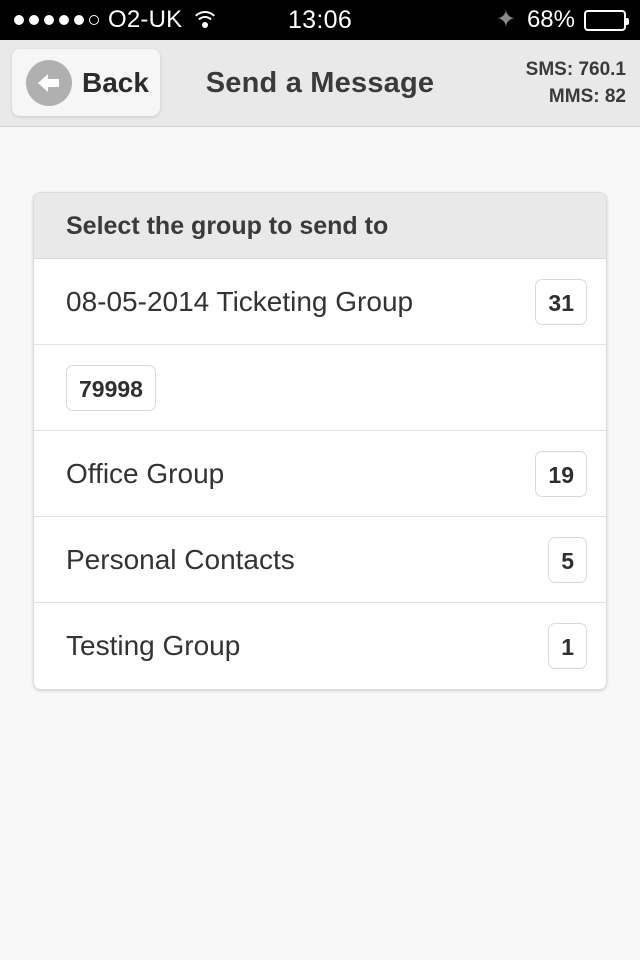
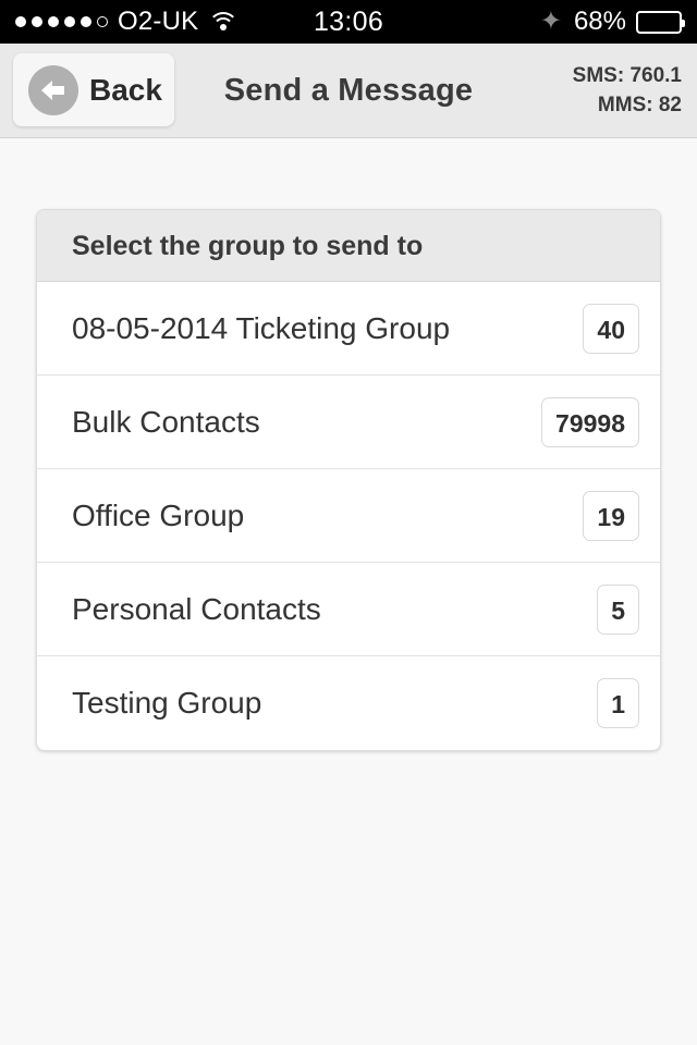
  O2-UK
  13:06
  ✦
  68%
  Back
  Send a Message
  SMS: 760.1
  MMS: 82
  Select the group to send to
  08-05-2014 Ticketing Group
- 31
+ 40
+ Bulk Contacts
  79998
  Office Group
  19
  Personal Contacts
  5
  Testing Group
  1
